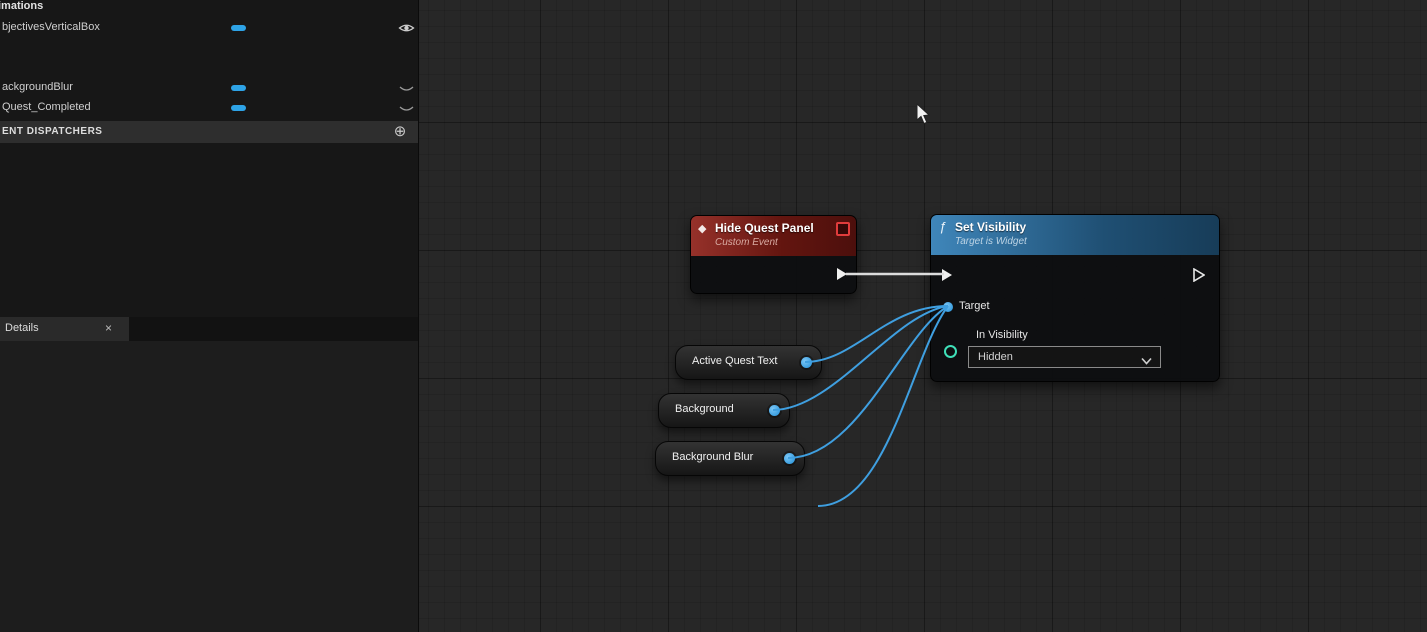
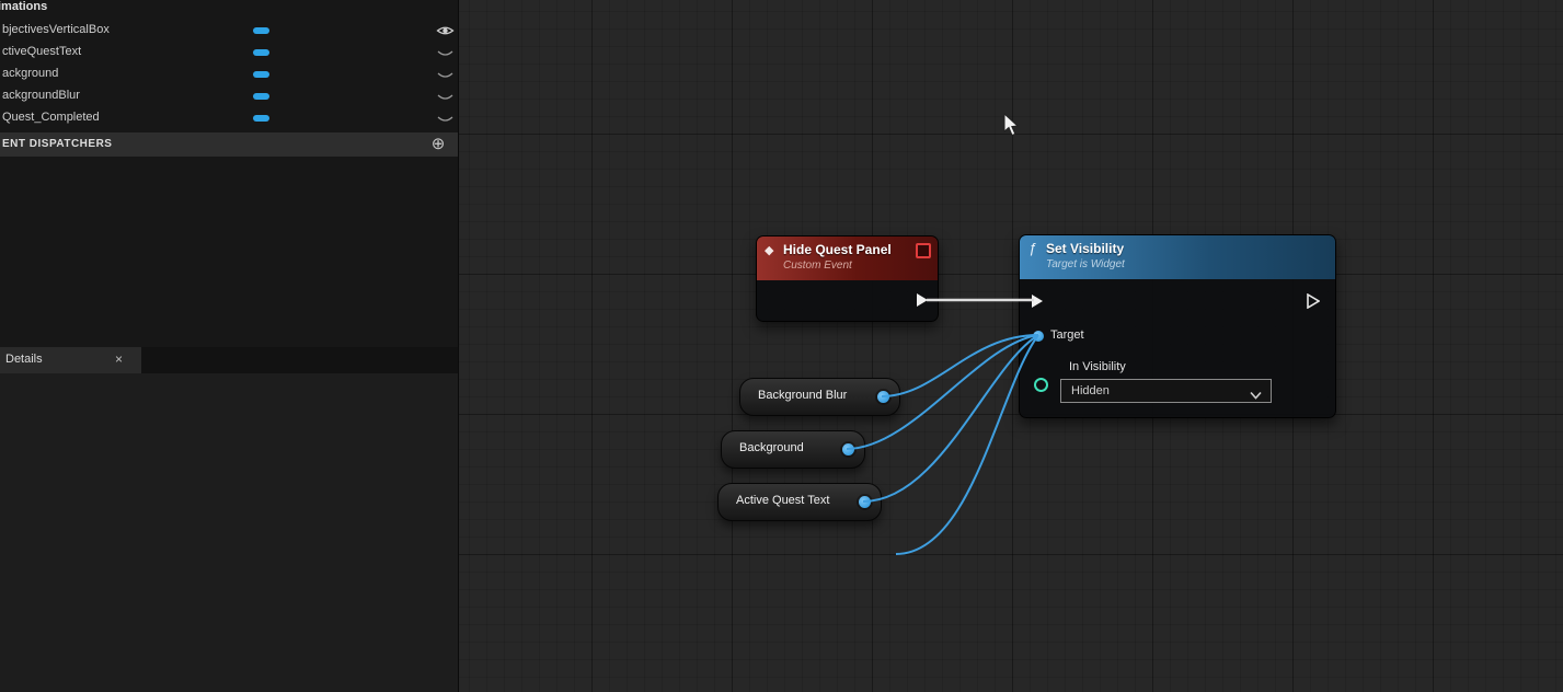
  mations
  bjectivesVerticalBox
+ ctiveQuestText
+ ackground
  ackgroundBlur
  Quest_Completed
  ENT DISPATCHERS
  ⊕
  Details
  ×
  ◆
  Hide Quest Panel
  Custom Event
  ƒ
  Set Visibility
  Target is Widget
  Target
  In Visibility
  Hidden
- Active Quest Text
+ Background Blur
  Background
- Background Blur
+ Active Quest Text
